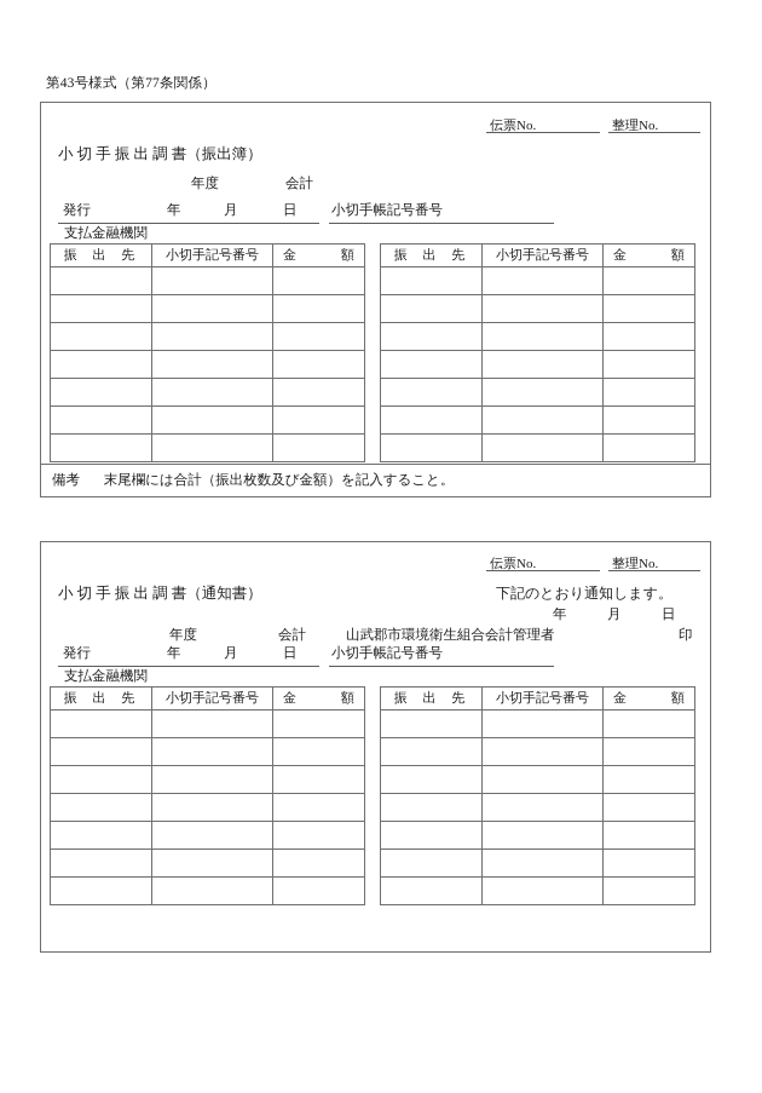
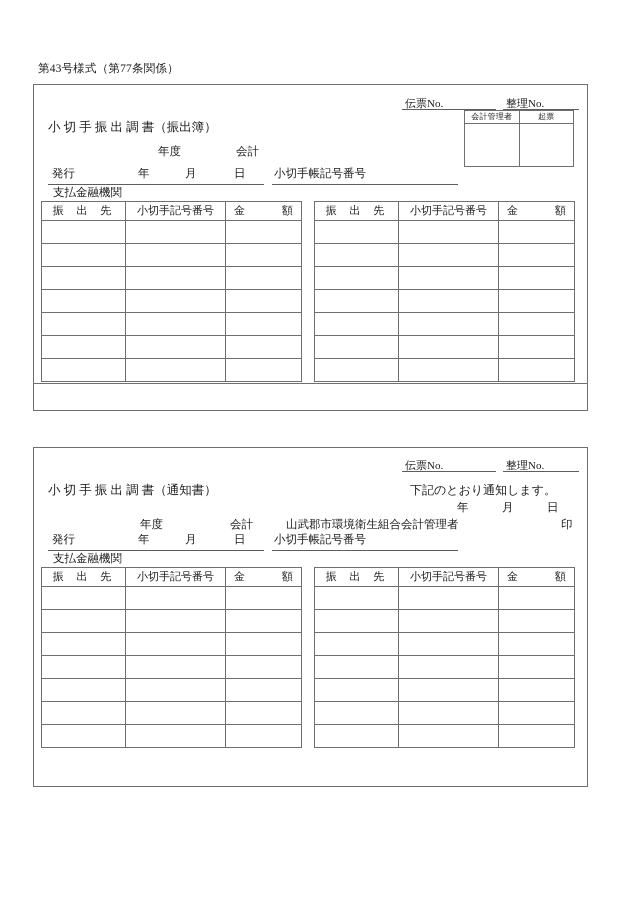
  第43号様式（第77条関係）
  伝票No.
  整理No.
  小 切 手 振 出 調 書（振出簿）
  年度
  会計
  発行
  年
  月
  日
  小切手帳記号番号
  支払金融機関
+ 会計管理者
+ 起票
  振 出 先	小切手記号番号	金 額
  振 出 先	小切手記号番号	金 額
- 備考 末尾欄には合計（振出枚数及び金額）を記入すること。
  伝票No.
  整理No.
  小 切 手 振 出 調 書（通知書）
  下記のとおり通知します。
  年
  月
  日
  年度
  会計
  山武郡市環境衛生組合会計管理者
  印
  発行
  年
  月
  日
  小切手帳記号番号
  支払金融機関
  振 出 先	小切手記号番号	金 額
  振 出 先	小切手記号番号	金 額
